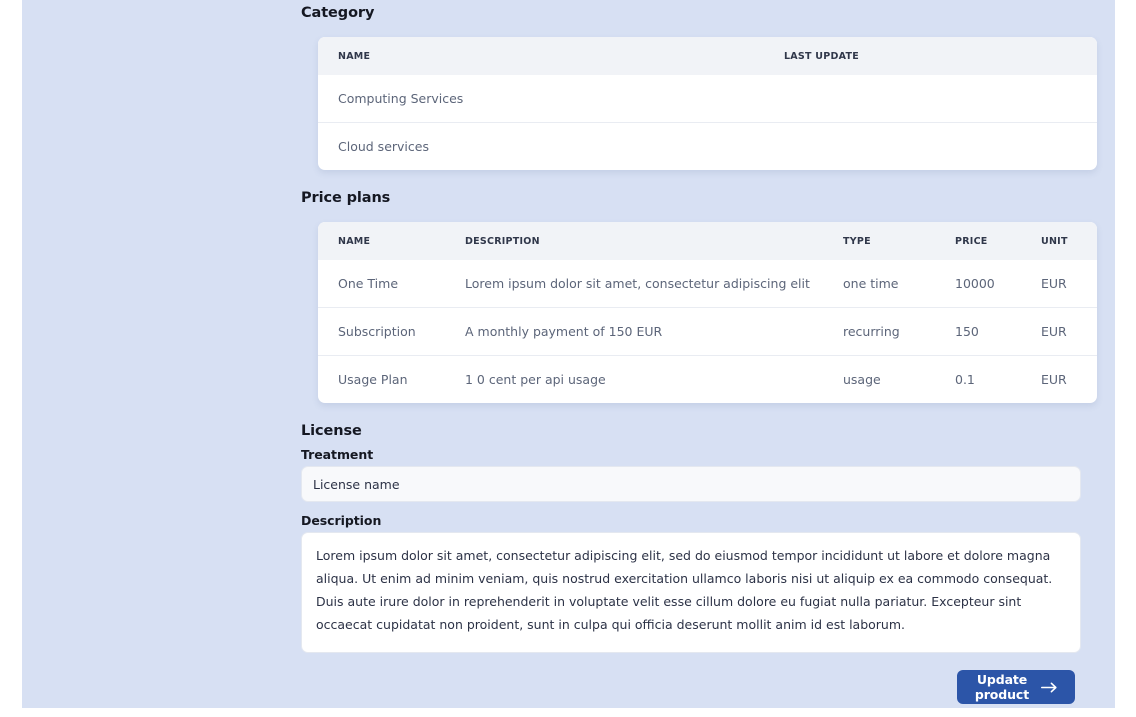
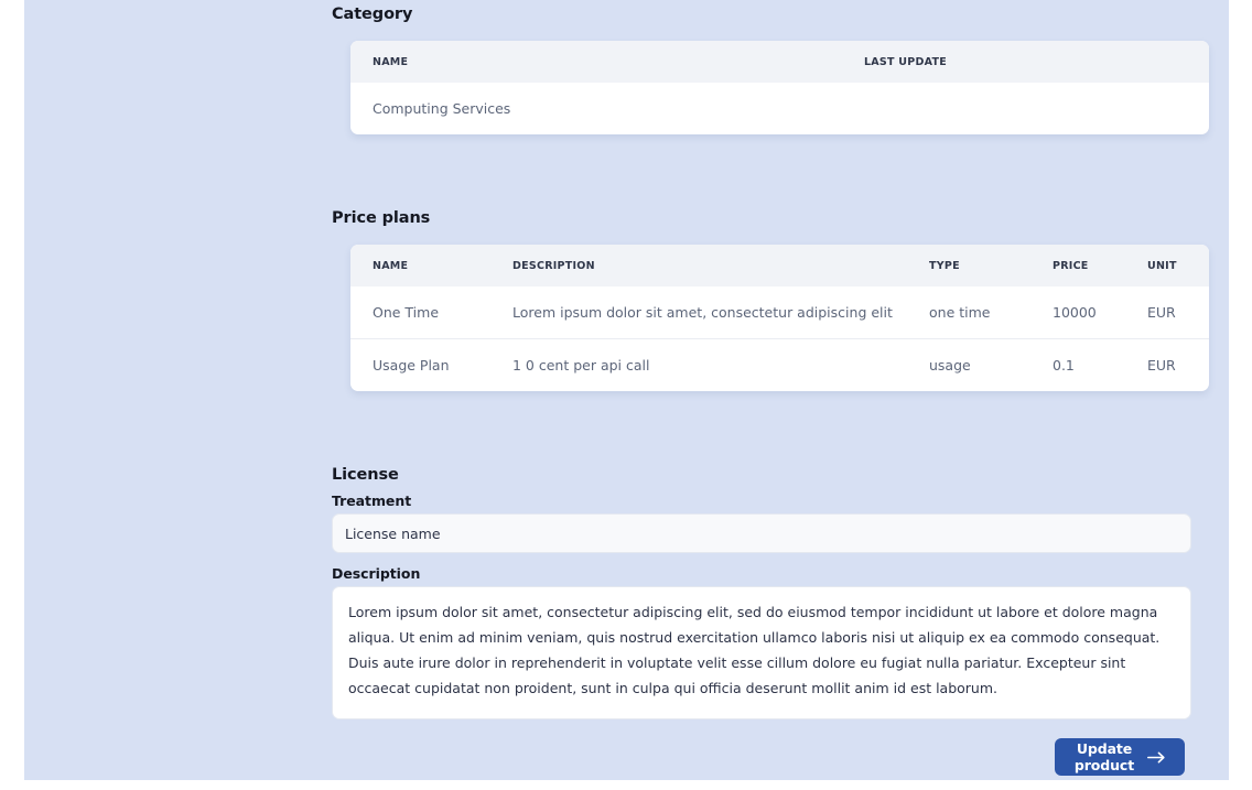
  Category
  NAME	LAST UPDATE
  Computing Services
- Cloud services
  Price plans
  NAME	DESCRIPTION	TYPE	PRICE	UNIT
  One Time	Lorem ipsum dolor sit amet, consectetur adipiscing elit	one time	10000	EUR
- Subscription	A monthly payment of 150 EUR	recurring	150	EUR
- Usage Plan	1 0 cent per api usage	usage	0.1	EUR
+ Usage Plan	1 0 cent per api call	usage	0.1	EUR
  License
  Treatment
  License name
  Description
  Update product
